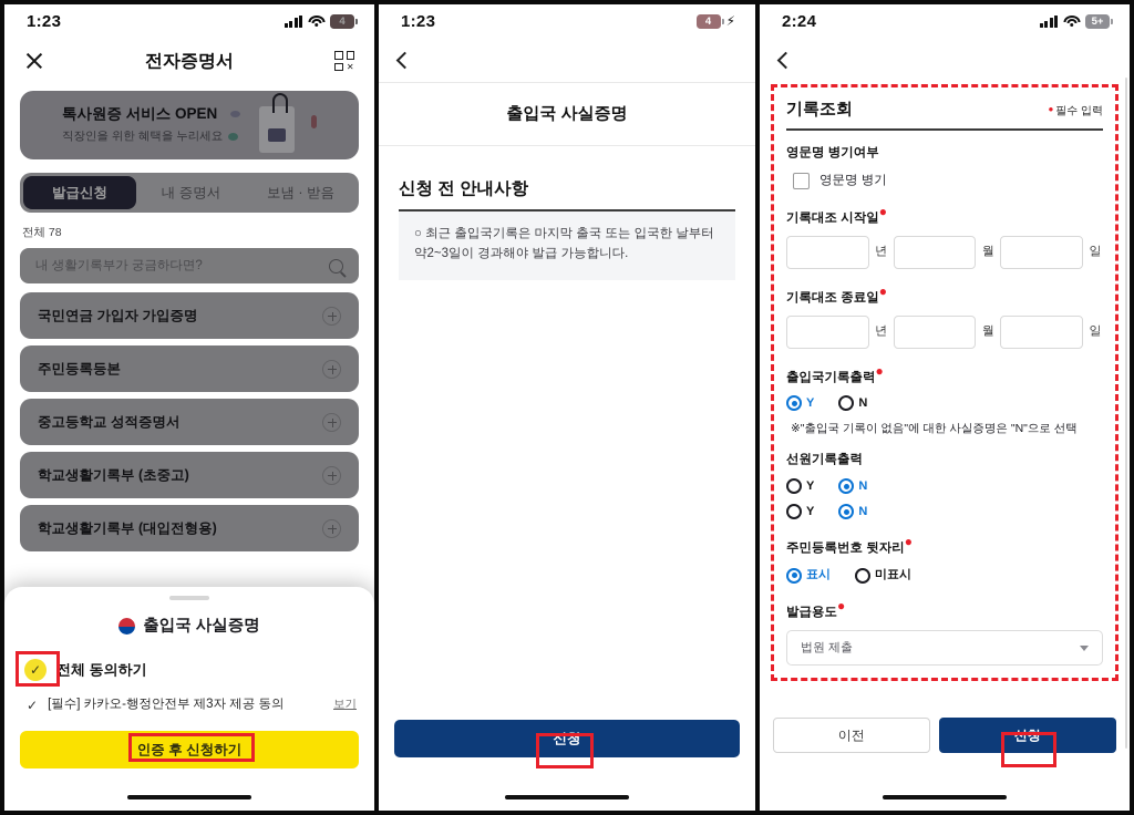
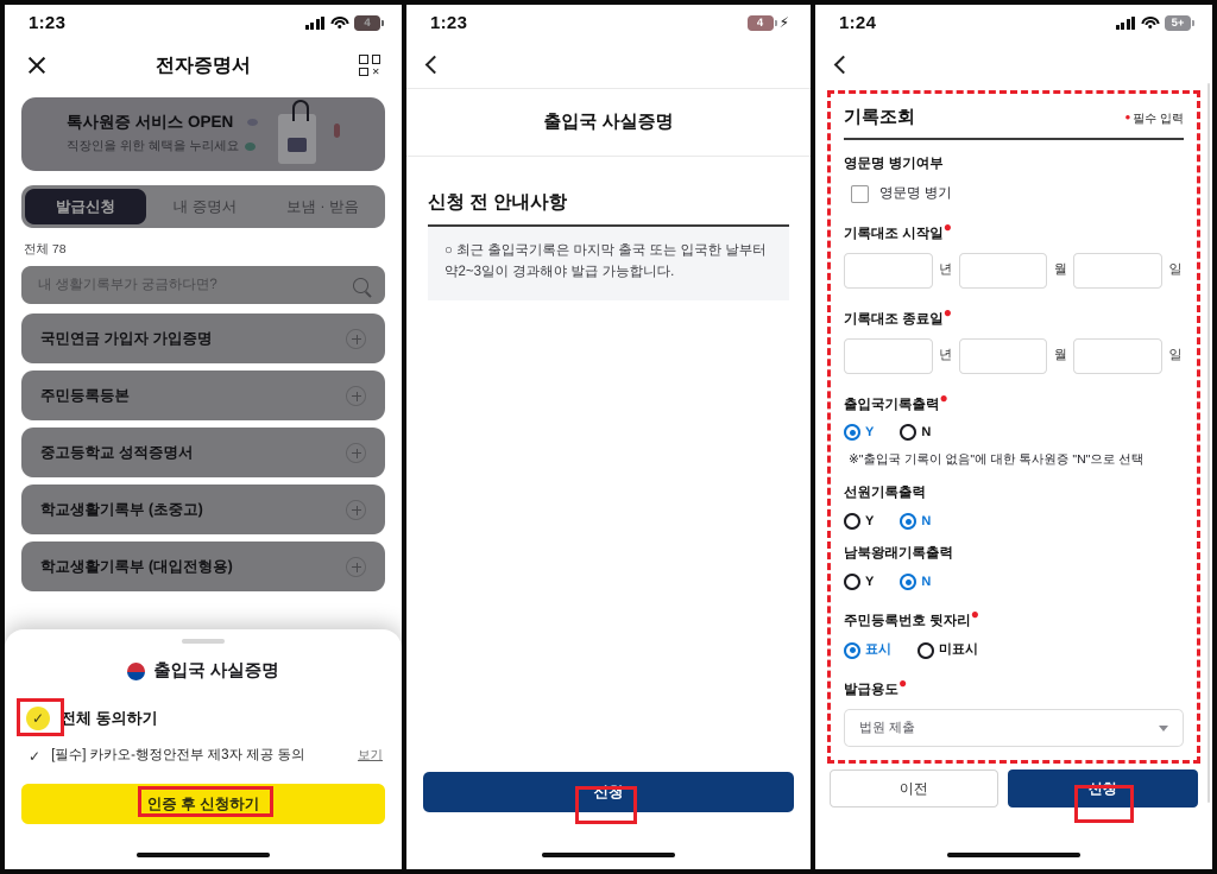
  1:23
  4
  전자증명서
  톡사원증 서비스 OPEN
  직장인을 위한 혜택을 누리세요
  발급신청
  내 증명서
  보냄 · 받음
  전체 78
  내 생활기록부가 궁금하다면?
  국민연금 가입자 가입증명
  주민등록등본
  중고등학교 성적증명서
  학교생활기록부 (초중고)
  학교생활기록부 (대입전형용)
  출입국 사실증명
  ✓
  전체 동의하기
  ✓
  [필수] 카카오-행정안전부 제3자 제공 동의
  보기
  인증 후 신청하기
  1:23
  4
  ⚡
  출입국 사실증명
  신청 전 안내사항
  ○ 최근 출입국기록은 마지막 출국 또는 입국한 날부터 약2~3일이 경과해야 발급 가능합니다.
  신청
- 2:24
+ 1:24
  5+
  기록조회
  필수 입력
  영문명 병기여부
  영문명 병기
  기록대조 시작일●
  년
  월
  일
  기록대조 종료일●
  년
  월
  일
  출입국기록출력●
  Y
  N
- ※"출입국 기록이 없음"에 대한 사실증명은 "N"으로 선택
+ ※"출입국 기록이 없음"에 대한 톡사원증 "N"으로 선택
  선원기록출력
  Y
  N
+ 남북왕래기록출력
  Y
  N
  주민등록번호 뒷자리●
  표시
  미표시
  발급용도●
  법원 제출
  이전
  신청
